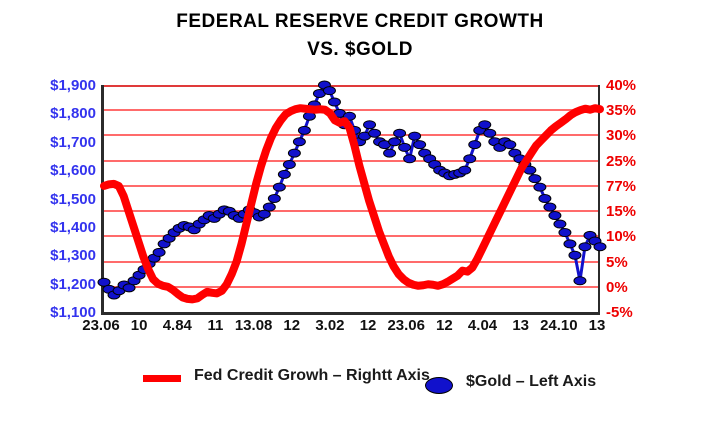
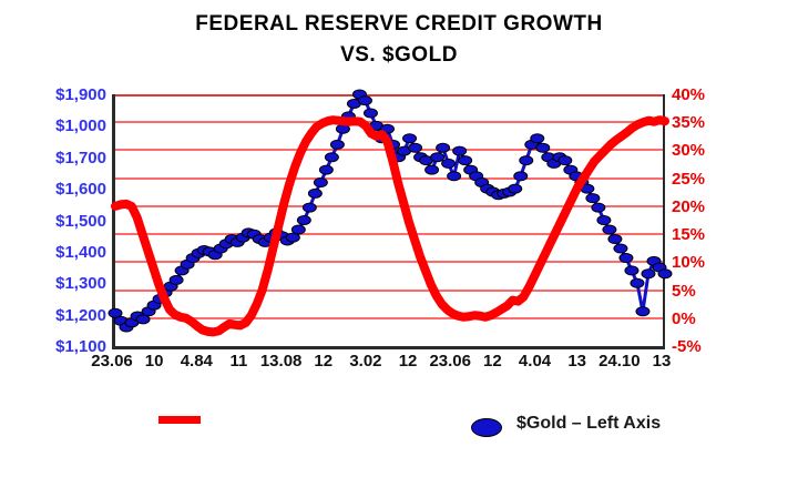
  FEDERAL RESERVE CREDIT GROWTH
  VS. $GOLD
  $1,900
- $1,800
+ $1,000
  $1,700
  $1,600
  $1,500
  $1,400
  $1,300
  $1,200
  $1,100
  40%
  35%
  30%
  25%
- 77%
+ 20%
  15%
  10%
  5%
  0%
  -5%
  23.06
  10
  4.84
  11
  13.08
  12
  3.02
  12
  23.06
  12
  4.04
  13
  24.10
  13
- Fed Credit Growh – Rightt Axis
  $Gold – Left Axis
